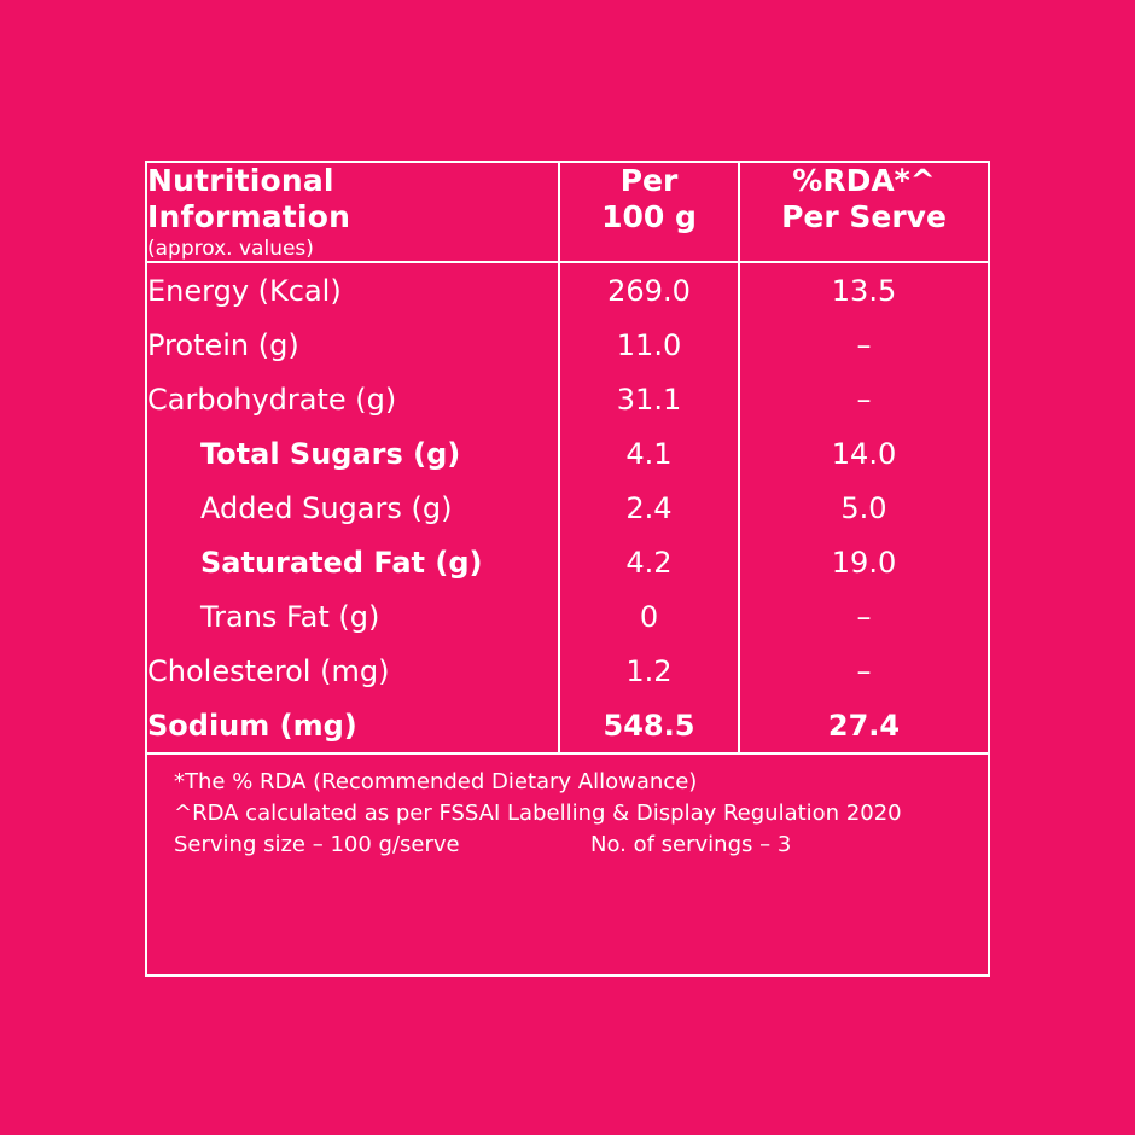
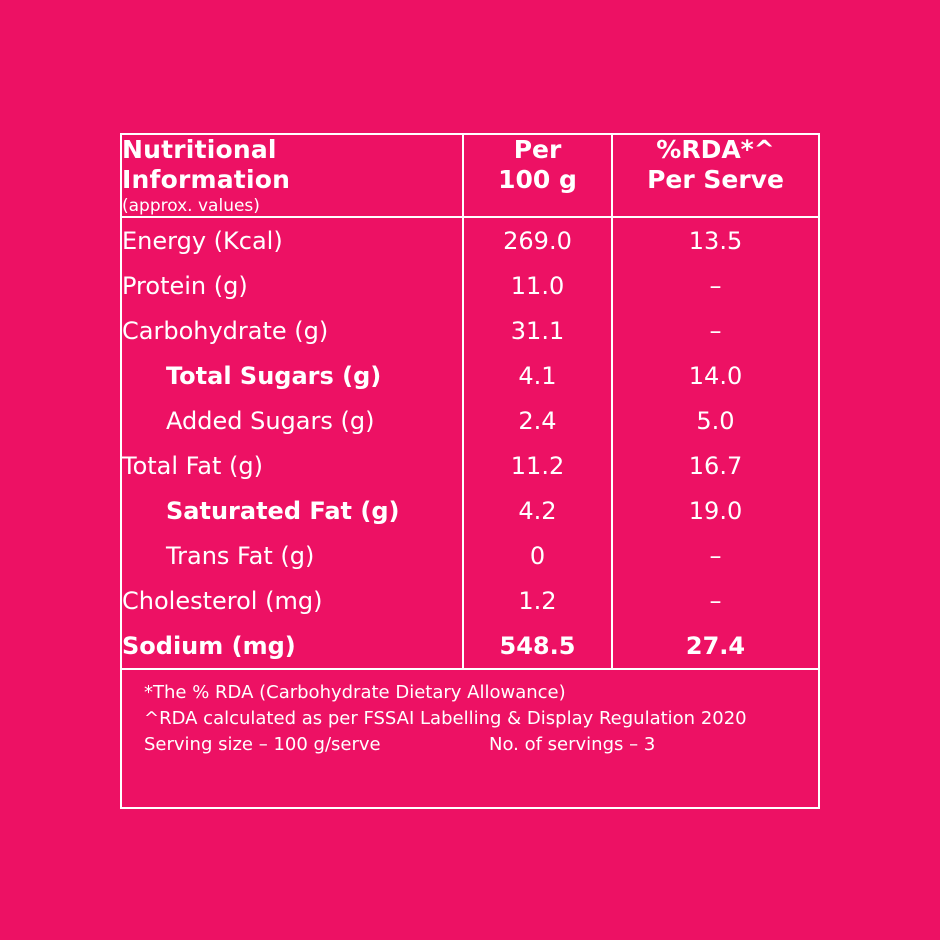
  Nutritional Information (approx. values)	Per 100 g	%RDA*^ Per Serve
  Energy (Kcal)	269.0	13.5
  Protein (g)	11.0	–
  Carbohydrate (g)	31.1	–
  Total Sugars (g)	4.1	14.0
  Added Sugars (g)	2.4	5.0
+ Total Fat (g)	11.2	16.7
  Saturated Fat (g)	4.2	19.0
  Trans Fat (g)	0	–
  Cholesterol (mg)	1.2	–
  Sodium (mg)	548.5	27.4
- *The % RDA (Recommended Dietary Allowance)
+ *The % RDA (Carbohydrate Dietary Allowance)
  ^RDA calculated as per FSSAI Labelling & Display Regulation 2020
  Serving size – 100 g/serve No. of servings – 3
